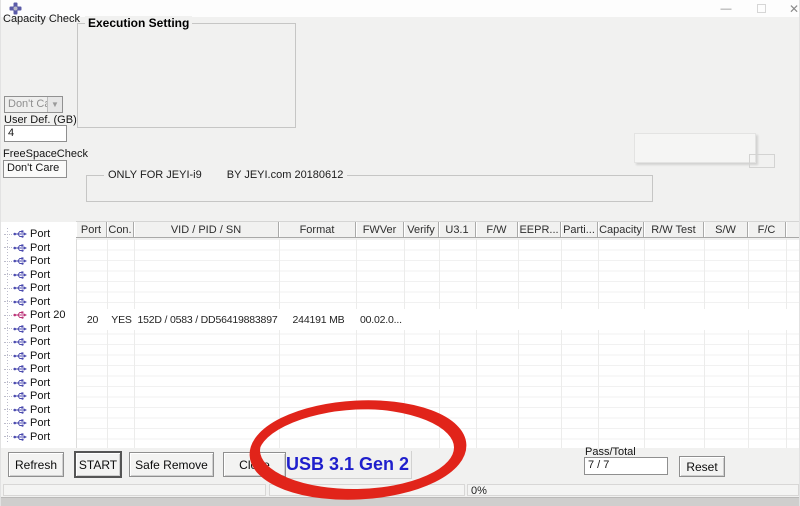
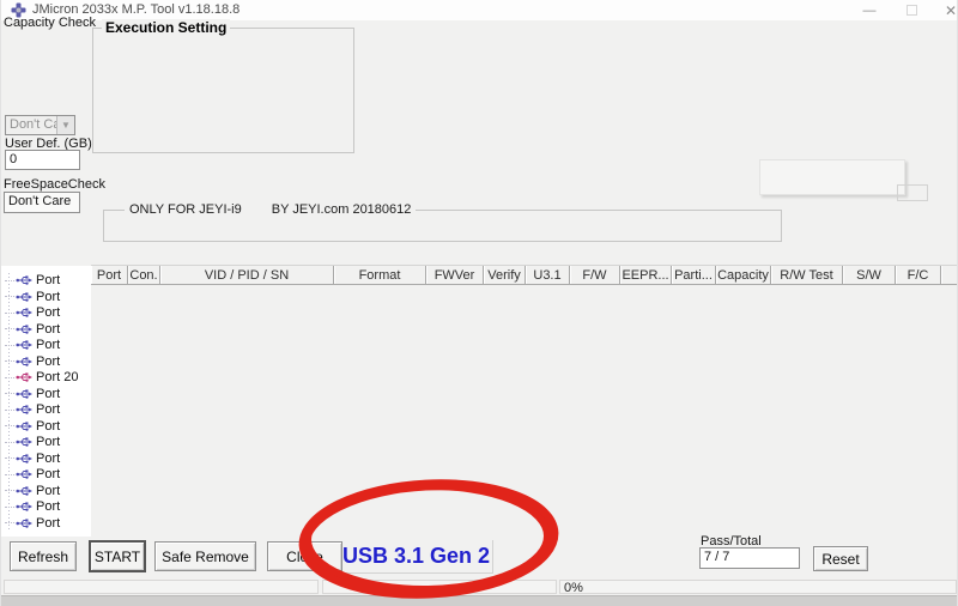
+ JMicron 2033x M.P. Tool v1.18.18.8
  —
  ✕
  Capacity Check
  Execution Setting
  ▼
  User Def. (GB)
- 4
+ 0
  FreeSpaceCheck
  Don't Care
  ONLY FOR JEYI-i9 BY JEYI.com 20180612
  Port
  Port
  Port
  Port
  Port
  Port
  Port 20
  Port
  Port
  Port
  Port
  Port
  Port
  Port
  Port
  Port
  Port
  Con.
  VID / PID / SN
  Format
  FWVer
  Verify
  U3.1
  F/W
  EEPR...
  Parti...
  Capacity
  R/W Test
  S/W
  F/C
- 20
- YES
- 152D / 0583 / DD56419883897
- 244191 MB
- 00.02.0...
  Refresh
  START
  Safe Remove
  USB 3.1 Gen 2
  Pass/Total
  7 / 7
  Reset
  0%
